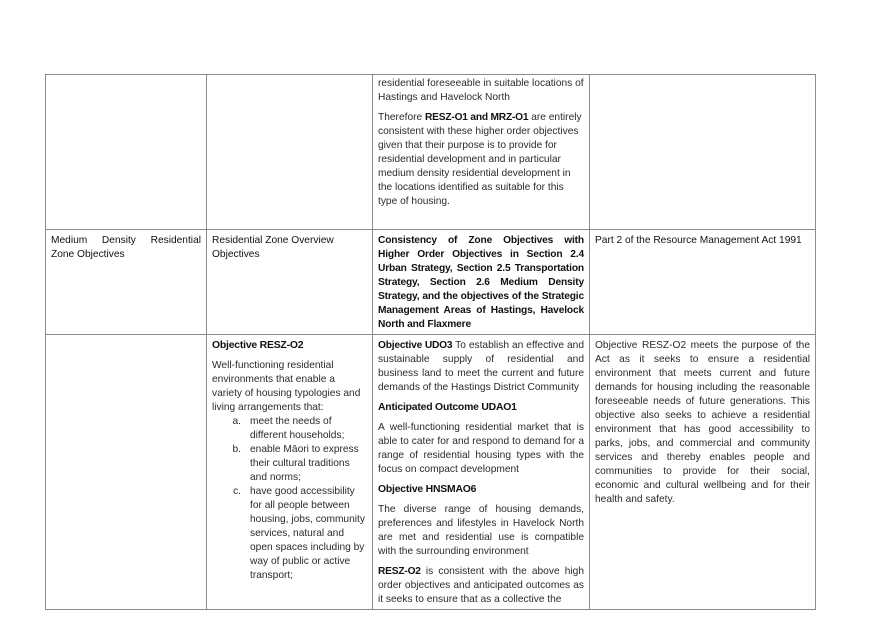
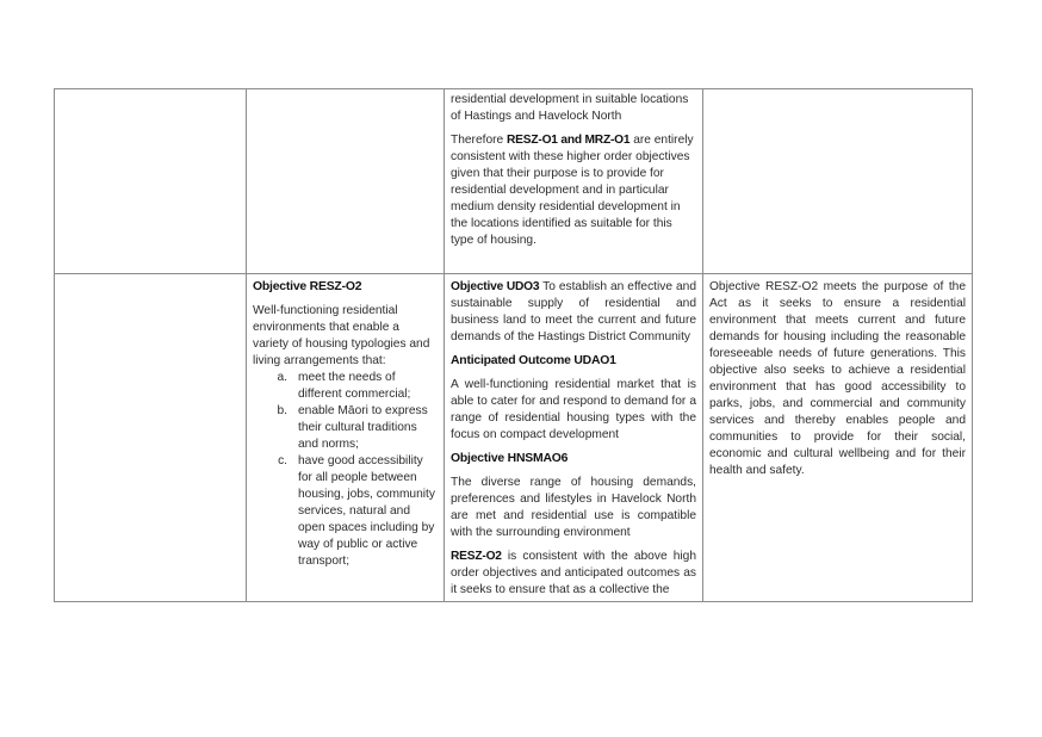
- 		residential foreseeable in suitable locations of Hastings and Havelock North Therefore RESZ-O1 and MRZ-O1 are entirely consistent with these higher order objectives given that their purpose is to provide for residential development and in particular medium density residential development in the locations identified as suitable for this type of housing.
+ 		residential development in suitable locations of Hastings and Havelock North Therefore RESZ-O1 and MRZ-O1 are entirely consistent with these higher order objectives given that their purpose is to provide for residential development and in particular medium density residential development in the locations identified as suitable for this type of housing.
- Medium Density Residential Zone Objectives	Residential Zone Overview Objectives	Consistency of Zone Objectives with Higher Order Objectives in Section 2.4 Urban Strategy, Section 2.5 Transportation Strategy, Section 2.6 Medium Density Strategy, and the objectives of the Strategic Management Areas of Hastings, Havelock North and Flaxmere	Part 2 of the Resource Management Act 1991
- 	Objective RESZ-O2 Well-functioning residential environments that enable a variety of housing typologies and living arrangements that: a. meet the needs of different households; b. enable Māori to express their cultural traditions and norms; c. have good accessibility for all people between housing, jobs, community services, natural and open spaces including by way of public or active transport;	Objective UDO3 To establish an effective and sustainable supply of residential and business land to meet the current and future demands of the Hastings District Community Anticipated Outcome UDAO1 A well-functioning residential market that is able to cater for and respond to demand for a range of residential housing types with the focus on compact development Objective HNSMAO6 The diverse range of housing demands, preferences and lifestyles in Havelock North are met and residential use is compatible with the surrounding environment RESZ-O2 is consistent with the above high order objectives and anticipated outcomes as it seeks to ensure that as a collective the	Objective RESZ-O2 meets the purpose of the Act as it seeks to ensure a residential environment that meets current and future demands for housing including the reasonable foreseeable needs of future generations. This objective also seeks to achieve a residential environment that has good accessibility to parks, jobs, and commercial and community services and thereby enables people and communities to provide for their social, economic and cultural wellbeing and for their health and safety.
+ 	Objective RESZ-O2 Well-functioning residential environments that enable a variety of housing typologies and living arrangements that: a. meet the needs of different commercial; b. enable Māori to express their cultural traditions and norms; c. have good accessibility for all people between housing, jobs, community services, natural and open spaces including by way of public or active transport;	Objective UDO3 To establish an effective and sustainable supply of residential and business land to meet the current and future demands of the Hastings District Community Anticipated Outcome UDAO1 A well-functioning residential market that is able to cater for and respond to demand for a range of residential housing types with the focus on compact development Objective HNSMAO6 The diverse range of housing demands, preferences and lifestyles in Havelock North are met and residential use is compatible with the surrounding environment RESZ-O2 is consistent with the above high order objectives and anticipated outcomes as it seeks to ensure that as a collective the	Objective RESZ-O2 meets the purpose of the Act as it seeks to ensure a residential environment that meets current and future demands for housing including the reasonable foreseeable needs of future generations. This objective also seeks to achieve a residential environment that has good accessibility to parks, jobs, and commercial and community services and thereby enables people and communities to provide for their social, economic and cultural wellbeing and for their health and safety.
